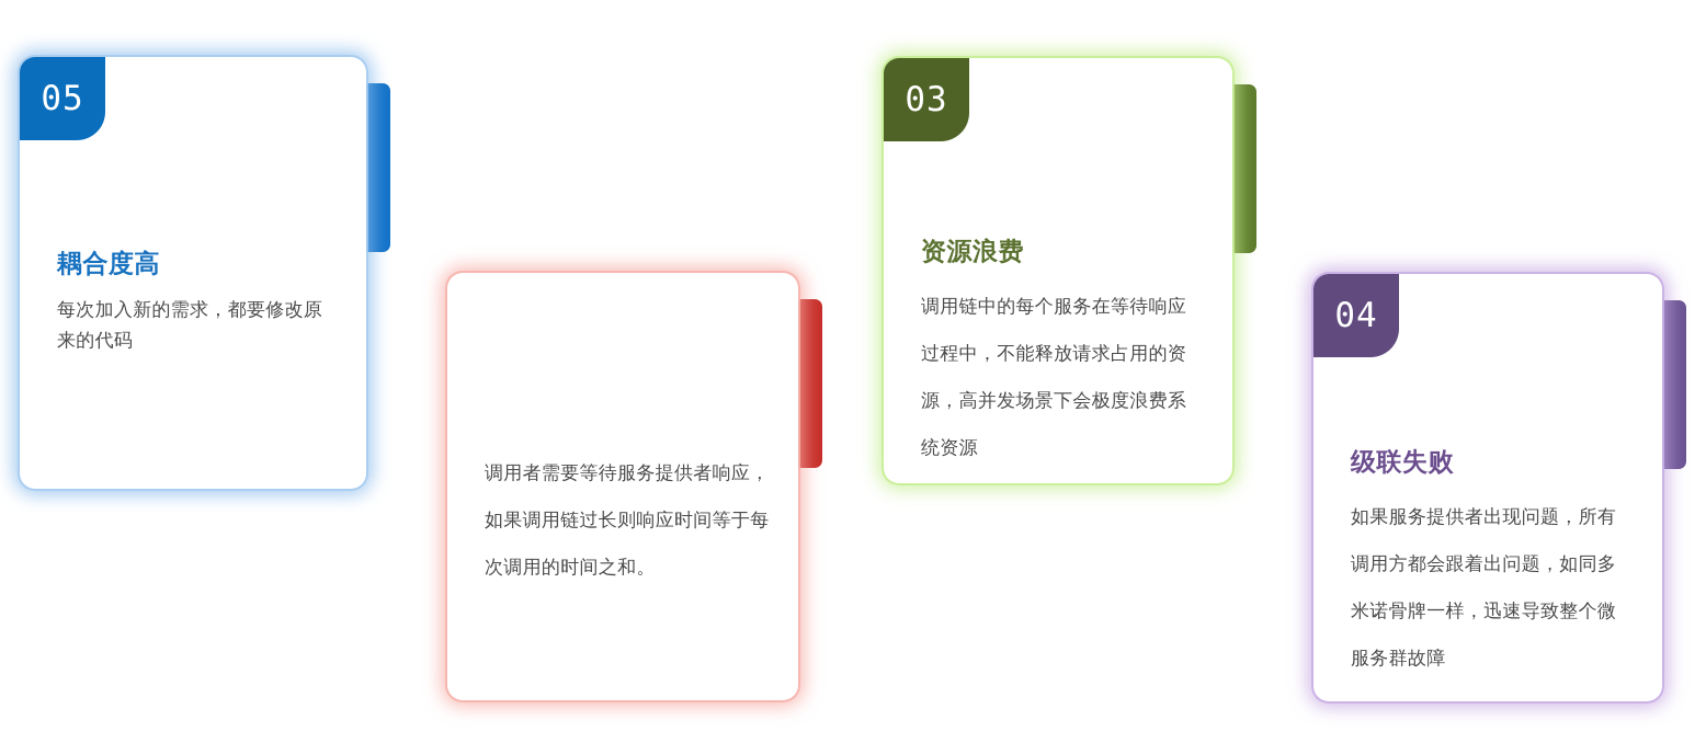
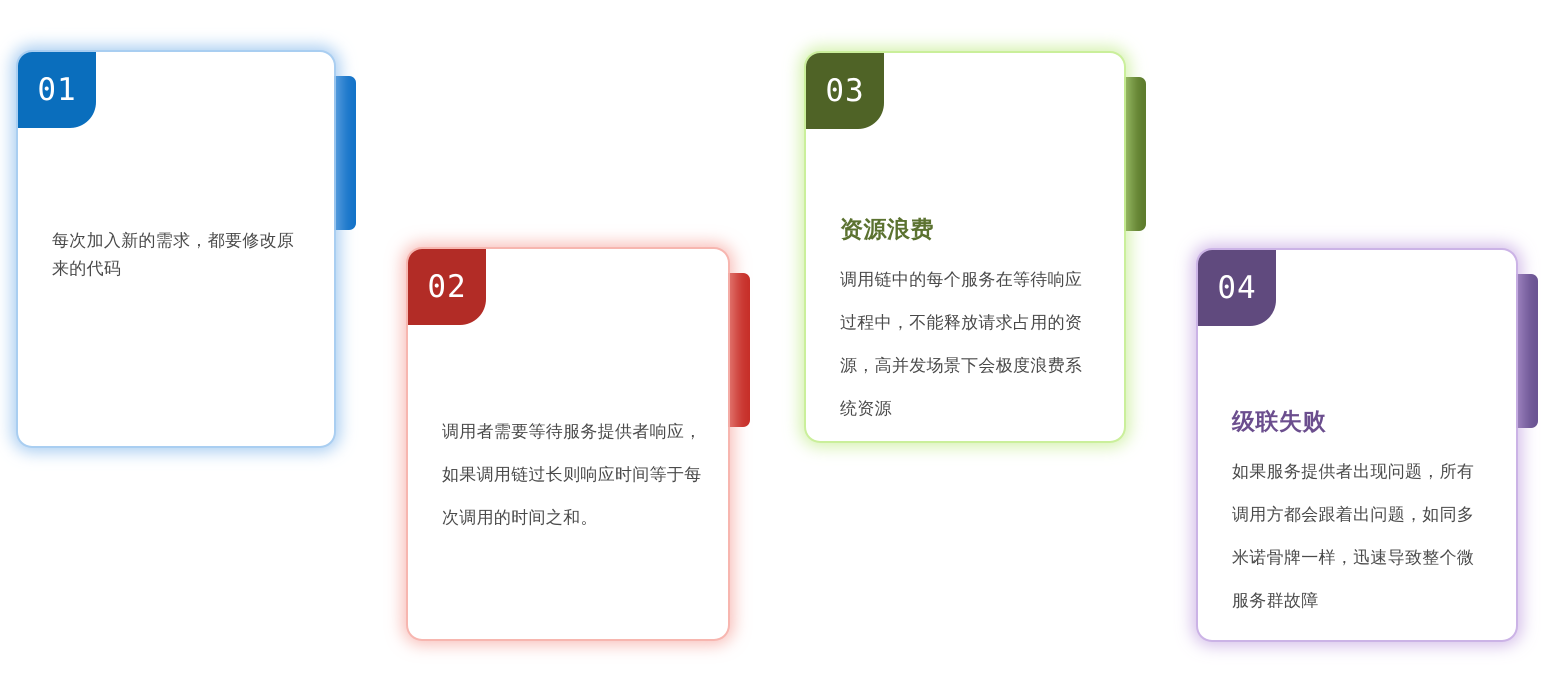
- 05
+ 01
- 耦合度高
  每次加入新的需求，都要修改原来的代码
+ 02
  调用者需要等待服务提供者响应，如果调用链过长则响应时间等于每次调用的时间之和。
  03
  资源浪费
  调用链中的每个服务在等待响应过程中，不能释放请求占用的资源，高并发场景下会极度浪费系统资源
  04
  级联失败
  如果服务提供者出现问题，所有调用方都会跟着出问题，如同多米诺骨牌一样，迅速导致整个微服务群故障
